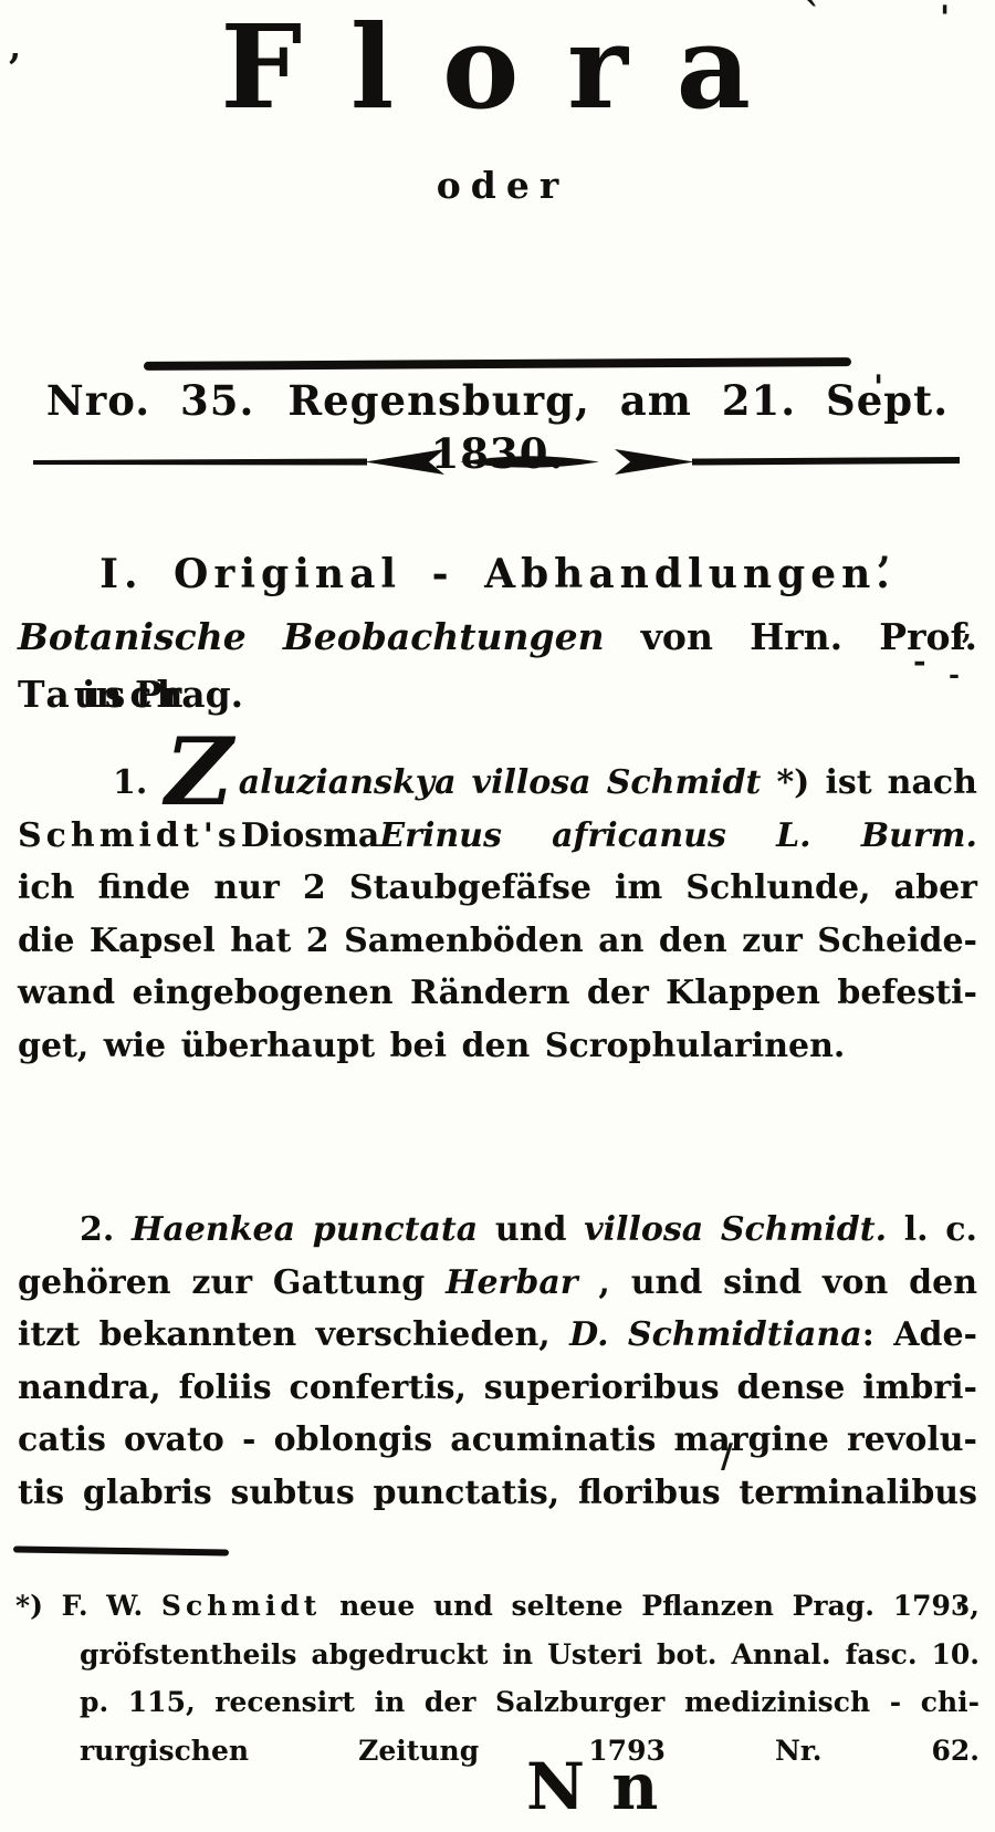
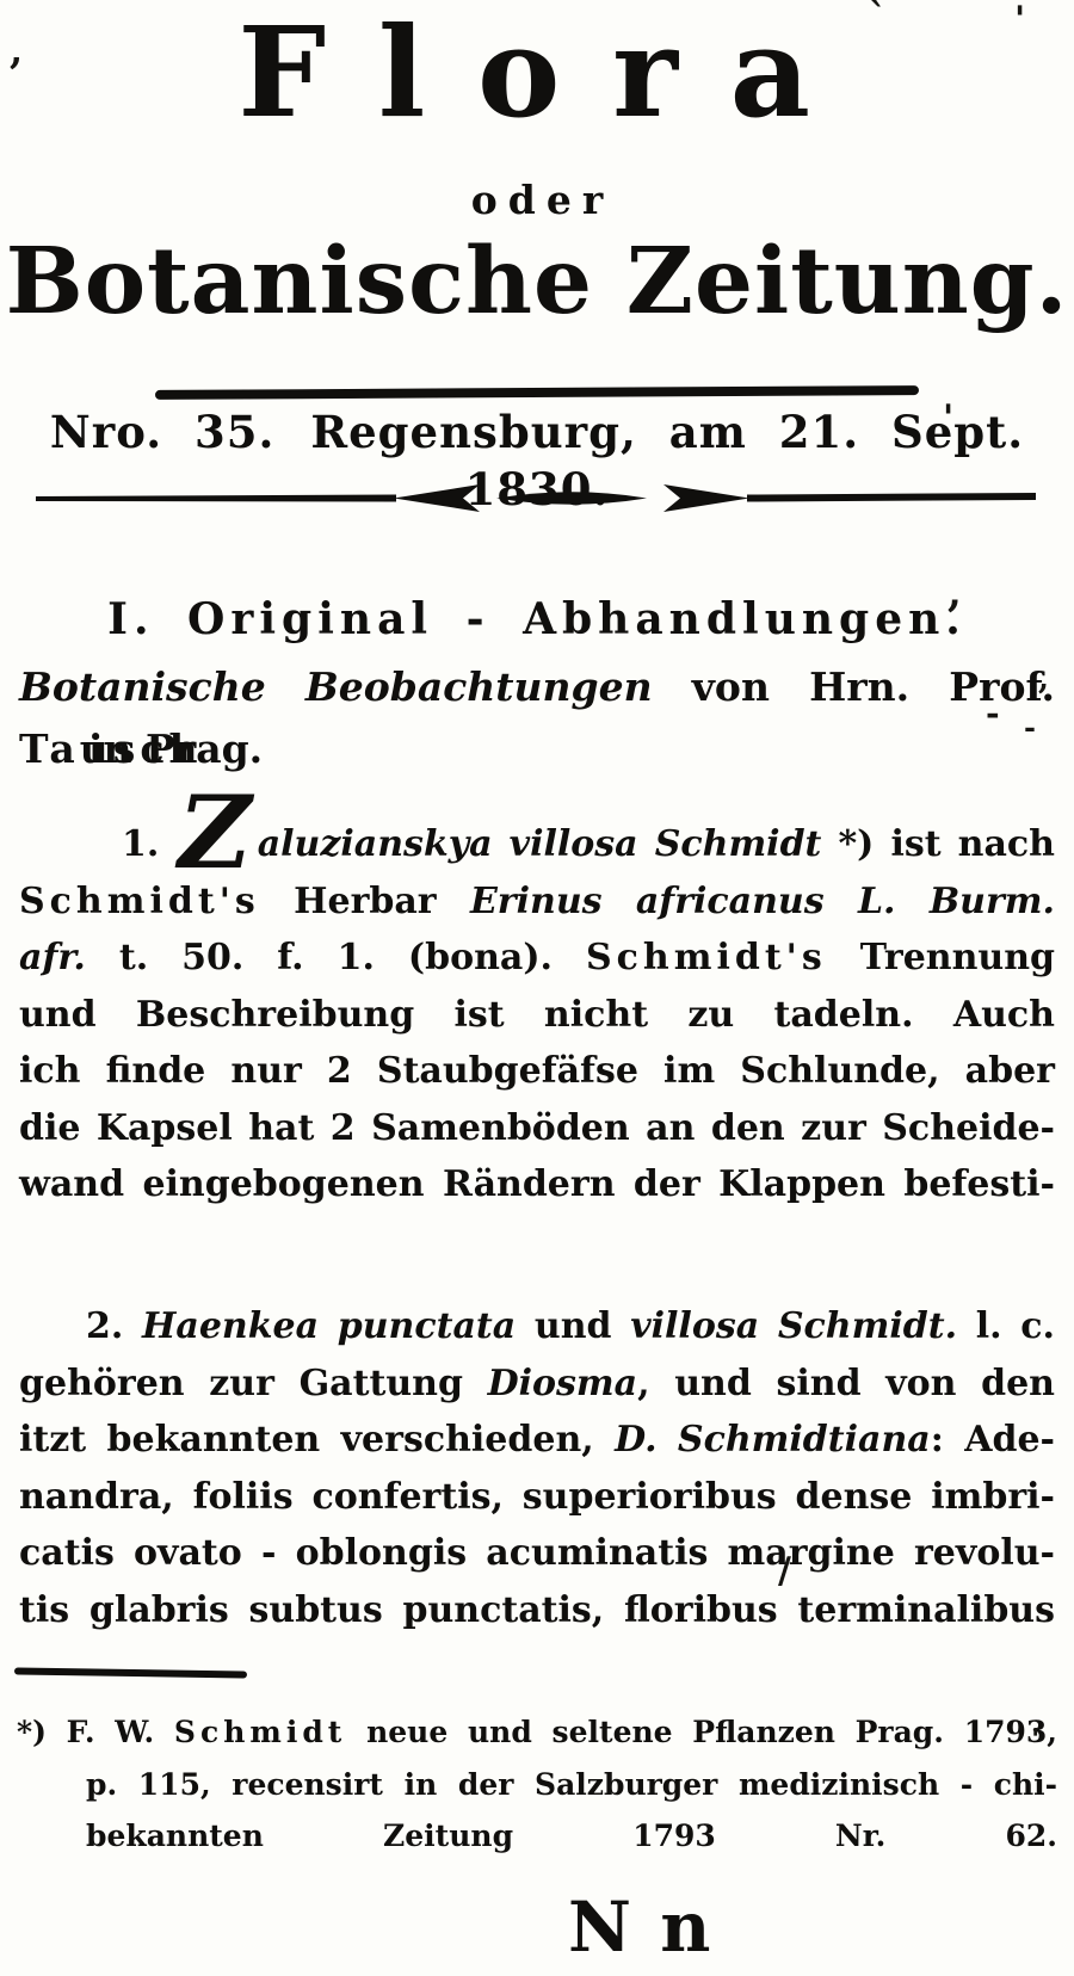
  Flora
  oder
+ Botanische Zeitung.
  Nro. 35. Regensburg, am 21. Sept. 1830.
  I. Original - Abhandlungen.
  Botanische Beobachtungen von Hrn. Prof. Tausch
  in Prag.
  1. Z aluzianskya villosa Schmidt *) ist nach
- Schmidt'sDiosmaErinus africanus L. Burm.
+ Schmidt's Herbar Erinus africanus L. Burm.
+ afr. t. 50. f. 1. (bona). Schmidt's Trennung
+ und Beschreibung ist nicht zu tadeln. Auch
  ich finde nur 2 Staubgefäfse im Schlunde, aber
  die Kapsel hat 2 Samenböden an den zur Scheide-
  wand eingebogenen Rändern der Klappen befesti-
- get, wie überhaupt bei den Scrophularinen.
  2. Haenkea punctata und villosa Schmidt. l. c.
- gehören zur Gattung Herbar , und sind von den
+ gehören zur Gattung Diosma, und sind von den
  itzt bekannten verschieden, D. Schmidtiana: Ade-
  nandra, foliis confertis, superioribus dense imbri-
  catis ovato - oblongis acuminatis margine revolu-
  tis glabris subtus punctatis, floribus terminalibus
  *) F. W. Schmidt neue und seltene Pflanzen Prag. 1793,
- gröfstentheils abgedruckt in Usteri bot. Annal. fasc. 10.
  p. 115, recensirt in der Salzburger medizinisch - chi-
- rurgischen Zeitung 1793 Nr. 62.
+ bekannten Zeitung 1793 Nr. 62.
  N n
  ,
  '
  `
  '
  ,
  -
  -
  /
  ,
  '
